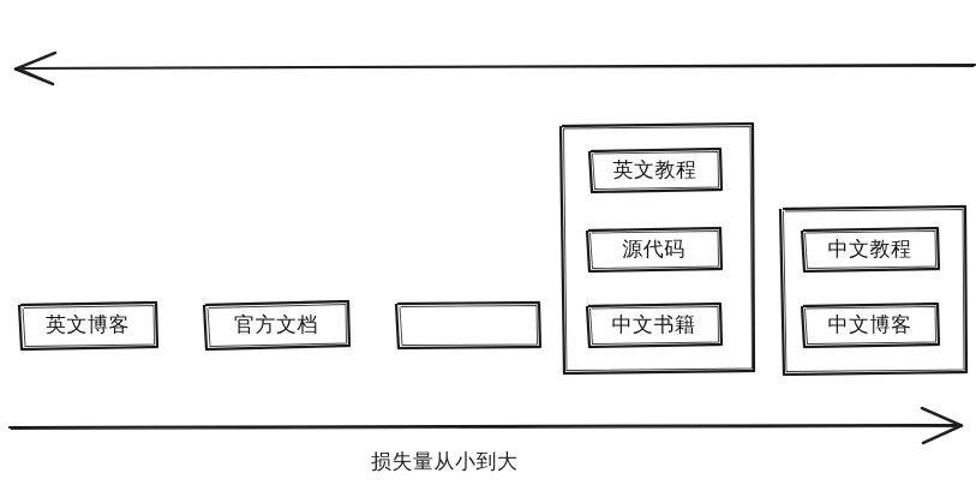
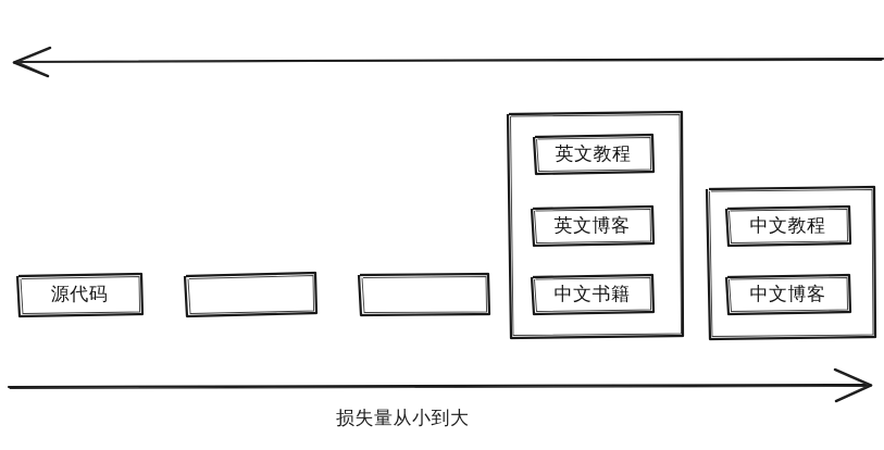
  损失量从小到大
- 英文博客
+ 源代码
- 官方文档
  英文教程
- 源代码
+ 英文博客
  中文书籍
  中文教程
  中文博客
